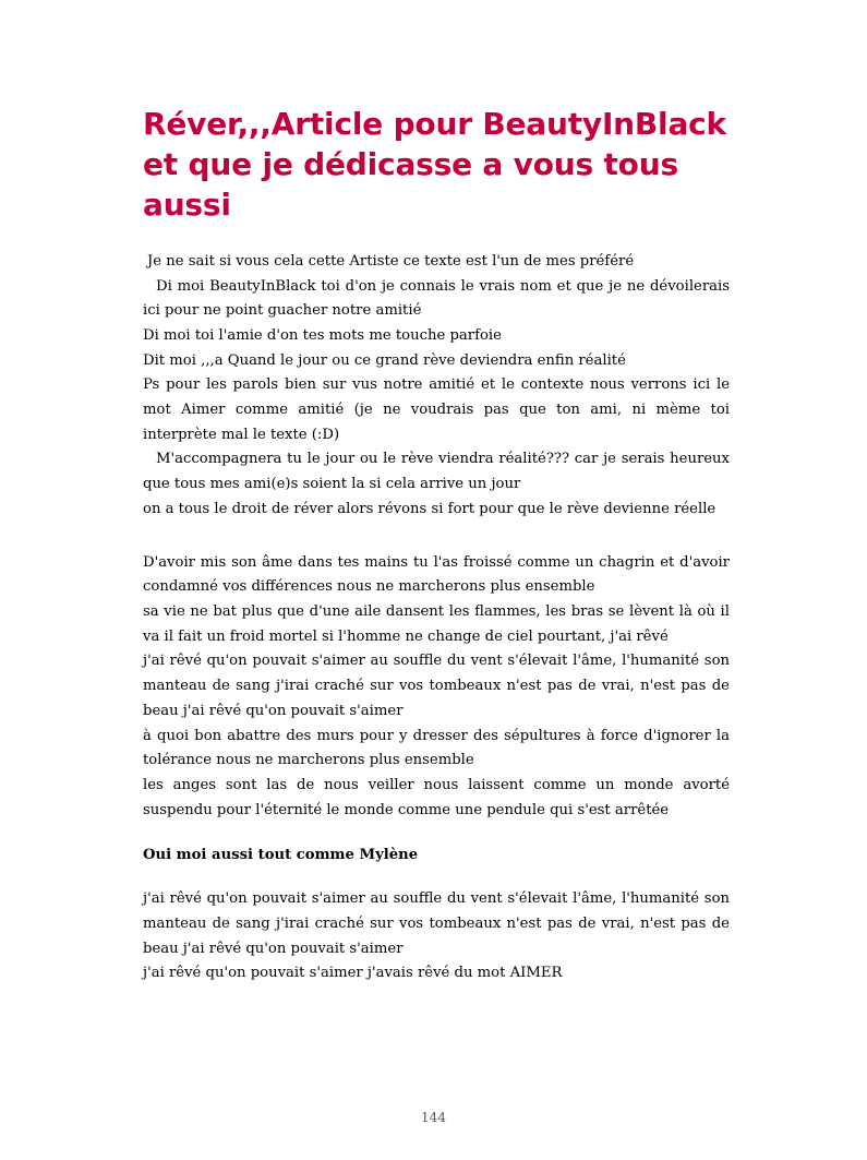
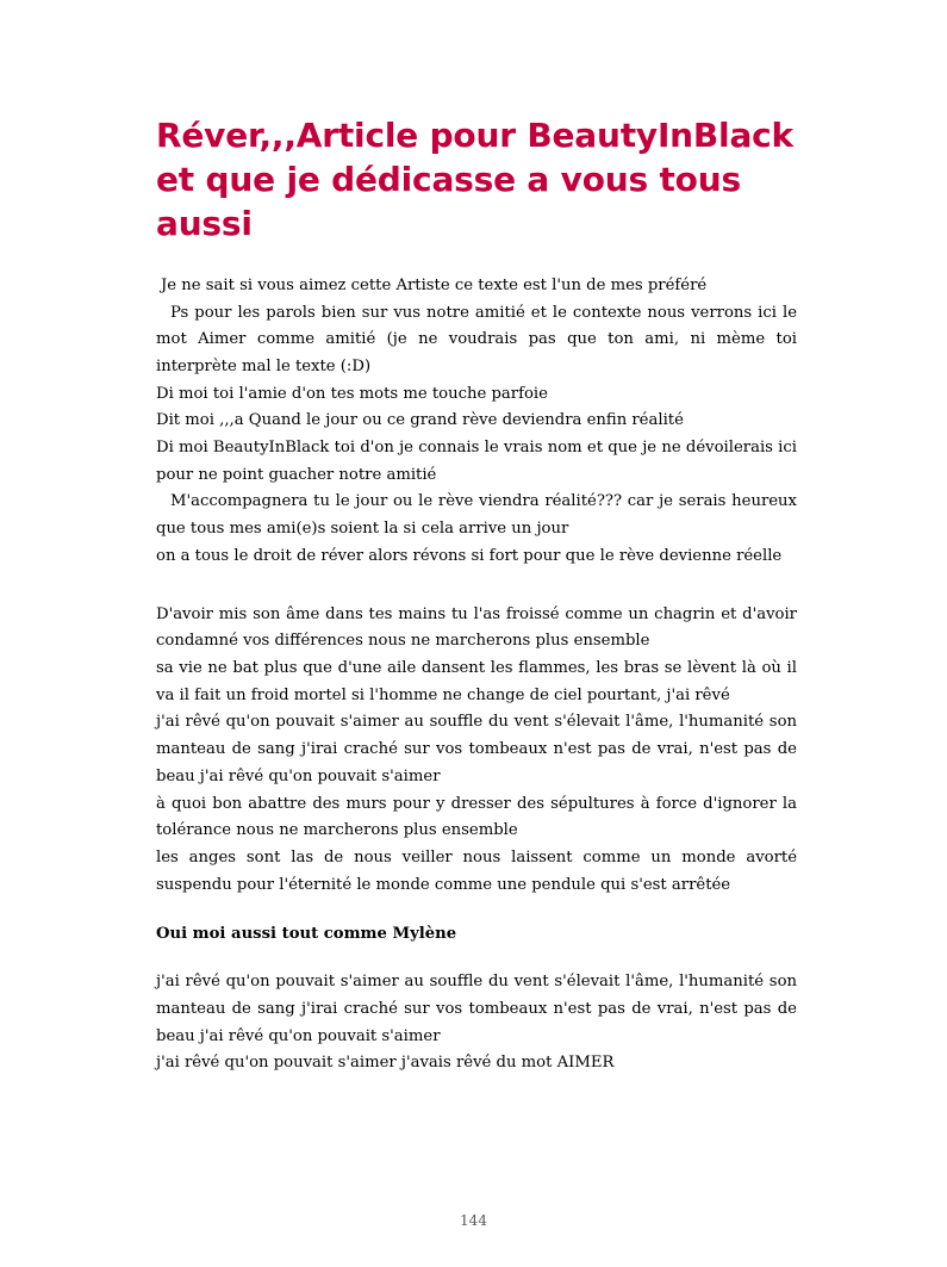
  Réver,,,Article pour BeautyInBlack et que je dédicasse a vous tous aussi
- Je ne sait si vous cela cette Artiste ce texte est l'un de mes préféré
+ Je ne sait si vous aimez cette Artiste ce texte est l'un de mes préféré
- Di moi BeautyInBlack toi d'on je connais le vrais nom et que je ne dévoilerais ici pour ne point guacher notre amitié
+ Ps pour les parols bien sur vus notre amitié et le contexte nous verrons ici le mot Aimer comme amitié (je ne voudrais pas que ton ami, ni mème toi interprète mal le texte (:D)
  Di moi toi l'amie d'on tes mots me touche parfoie
  Dit moi ,,,a Quand le jour ou ce grand rève deviendra enfin réalité
- Ps pour les parols bien sur vus notre amitié et le contexte nous verrons ici le mot Aimer comme amitié (je ne voudrais pas que ton ami, ni mème toi interprète mal le texte (:D)
+ Di moi BeautyInBlack toi d'on je connais le vrais nom et que je ne dévoilerais ici pour ne point guacher notre amitié
  M'accompagnera tu le jour ou le rève viendra réalité??? car je serais heureux que tous mes ami(e)s soient la si cela arrive un jour
  on a tous le droit de réver alors révons si fort pour que le rève devienne réelle
  D'avoir mis son âme dans tes mains tu l'as froissé comme un chagrin et d'avoir condamné vos différences nous ne marcherons plus ensemble
  sa vie ne bat plus que d'une aile dansent les flammes, les bras se lèvent là où il va il fait un froid mortel si l'homme ne change de ciel pourtant, j'ai rêvé
  j'ai rêvé qu'on pouvait s'aimer au souffle du vent s'élevait l'âme, l'humanité son manteau de sang j'irai craché sur vos tombeaux n'est pas de vrai, n'est pas de beau j'ai rêvé qu'on pouvait s'aimer
  à quoi bon abattre des murs pour y dresser des sépultures à force d'ignorer la tolérance nous ne marcherons plus ensemble
  les anges sont las de nous veiller nous laissent comme un monde avorté suspendu pour l'éternité le monde comme une pendule qui s'est arrêtée
  Oui moi aussi tout comme Mylène
  j'ai rêvé qu'on pouvait s'aimer au souffle du vent s'élevait l'âme, l'humanité son manteau de sang j'irai craché sur vos tombeaux n'est pas de vrai, n'est pas de beau j'ai rêvé qu'on pouvait s'aimer
  j'ai rêvé qu'on pouvait s'aimer j'avais rêvé du mot AIMER
  144
